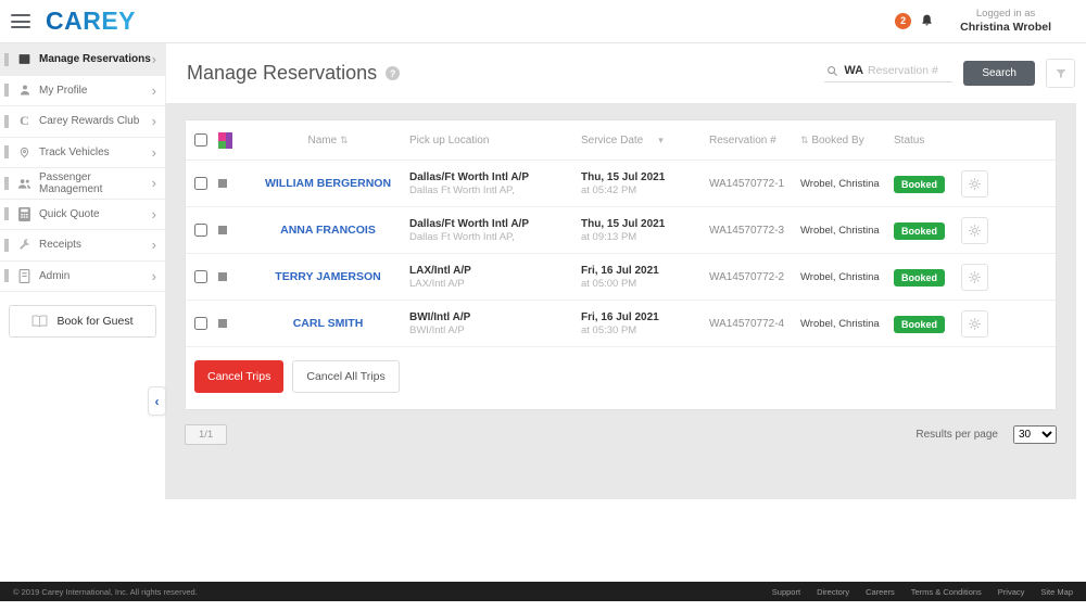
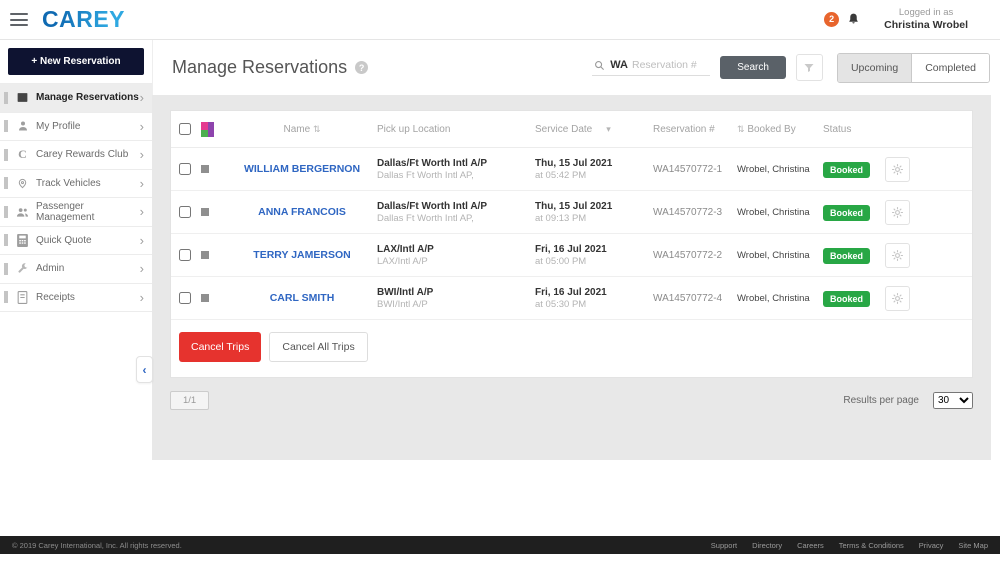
  CAREY
  2
  Logged in as
  Christina Wrobel
+ + New Reservation
  Manage Reservations
  ›
  My Profile
  ›
  C
  Carey Rewards Club
  ›
  Track Vehicles
  ›
  Passenger Management
  ›
  Quick Quote
  ›
- Receipts
+ Admin
  ›
- Admin
+ Receipts
  ›
- Book for Guest
  ‹
  Manage Reservations
  ?
  WA
  Reservation #
  Search
+ Upcoming
+ Completed
  Name ⇅
  Pick up Location
  Service Date ▾
  Reservation #
  ⇅ Booked By
  Status
  WILLIAM BERGERNON
  Dallas/Ft Worth Intl A/P
  Dallas Ft Worth Intl AP,
  Thu, 15 Jul 2021
  at 05:42 PM
  WA14570772-1
  Wrobel, Christina
  Booked
  ANNA FRANCOIS
  Dallas/Ft Worth Intl A/P
  Dallas Ft Worth Intl AP,
  Thu, 15 Jul 2021
  at 09:13 PM
  WA14570772-3
  Wrobel, Christina
  Booked
  TERRY JAMERSON
  LAX/Intl A/P
  LAX/Intl A/P
  Fri, 16 Jul 2021
  at 05:00 PM
  WA14570772-2
  Wrobel, Christina
  Booked
  CARL SMITH
  BWI/Intl A/P
  BWI/Intl A/P
  Fri, 16 Jul 2021
  at 05:30 PM
  WA14570772-4
  Wrobel, Christina
  Booked
  Cancel Trips
  Cancel All Trips
  1/1
  Results per page
  30
  © 2019 Carey International, Inc. All rights reserved.
  Support
  Directory
  Careers
  Terms & Conditions
  Privacy
  Site Map
